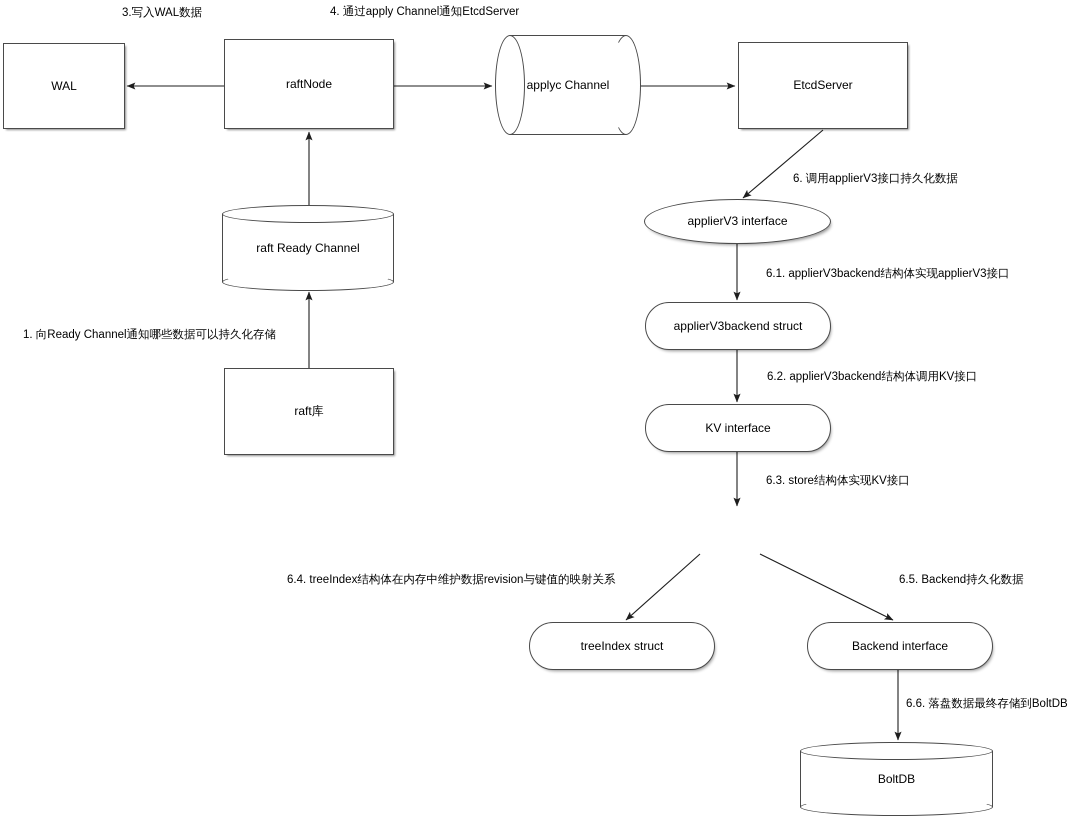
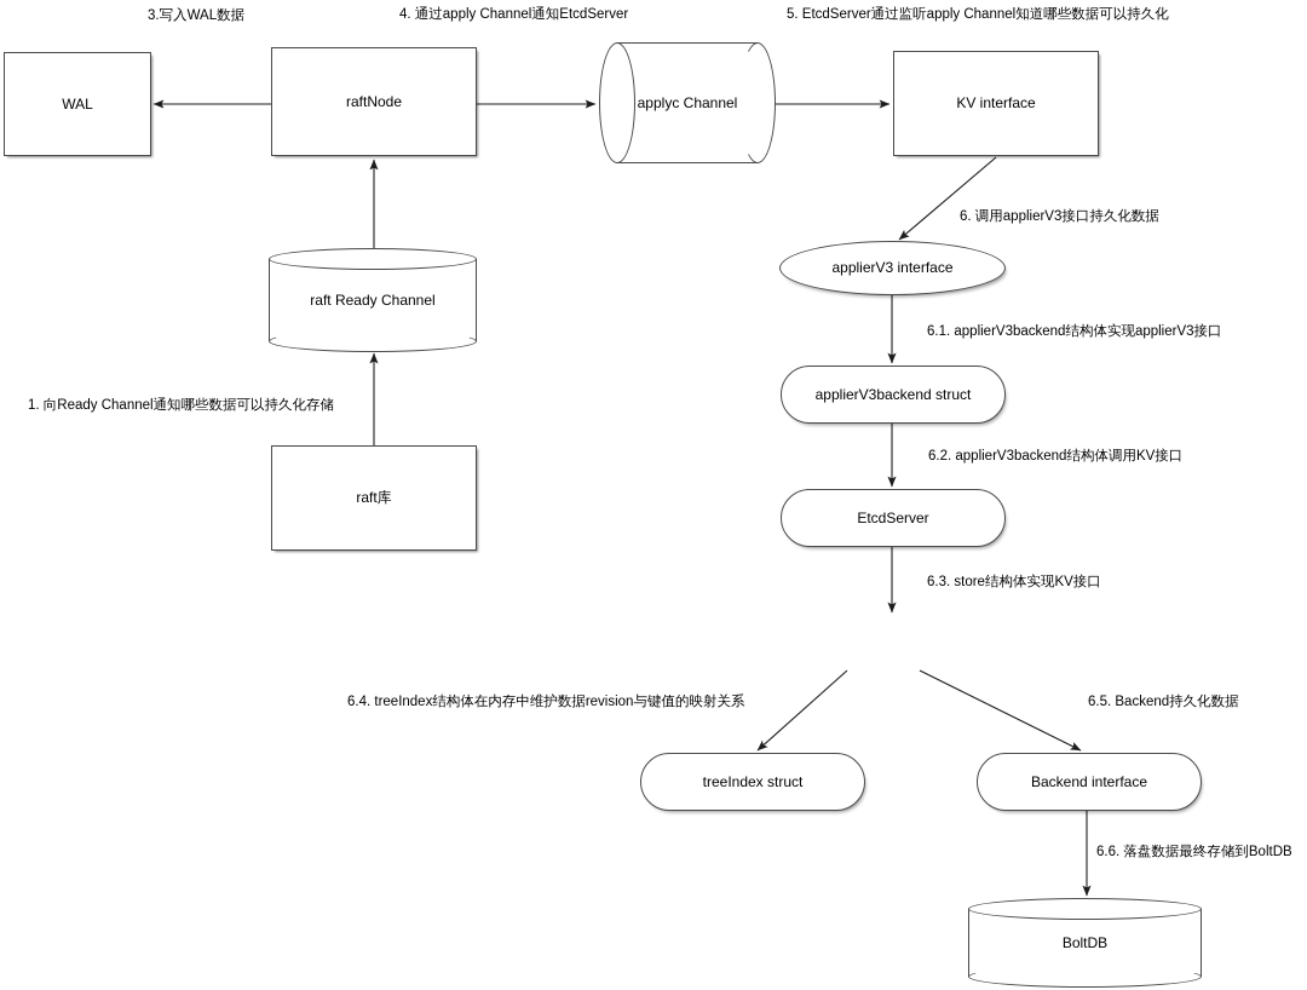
  WAL
  raftNode
  applyc Channel
- EtcdServer
+ KV interface
  raft Ready Channel
  raft库
  applierV3 interface
  applierV3backend struct
- KV interface
+ EtcdServer
  treeIndex struct
  Backend interface
  BoltDB
  1. 向Ready Channel通知哪些数据可以持久化存储
  3.写入WAL数据
  4. 通过apply Channel通知EtcdServer
+ 5. EtcdServer通过监听apply Channel知道哪些数据可以持久化
  6. 调用applierV3接口持久化数据
  6.1. applierV3backend结构体实现applierV3接口
  6.2. applierV3backend结构体调用KV接口
  6.3. store结构体实现KV接口
  6.4. treeIndex结构体在内存中维护数据revision与键值的映射关系
  6.5. Backend持久化数据
  6.6. 落盘数据最终存储到BoltDB
